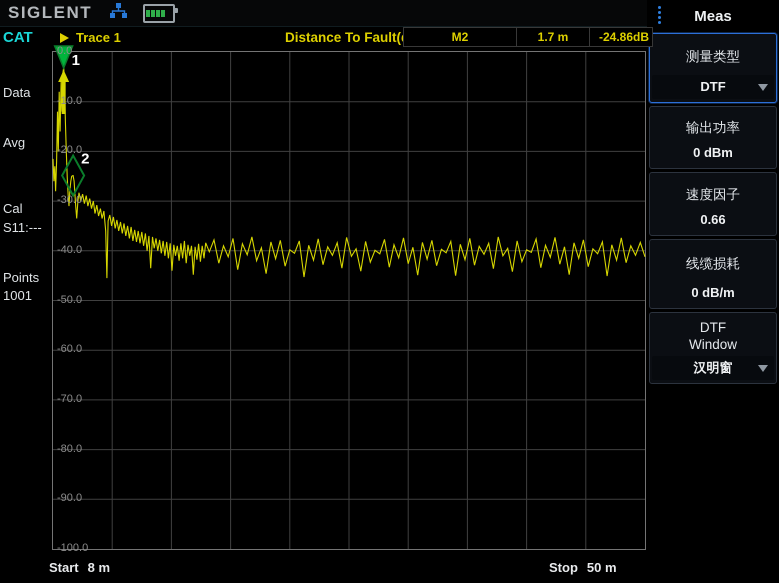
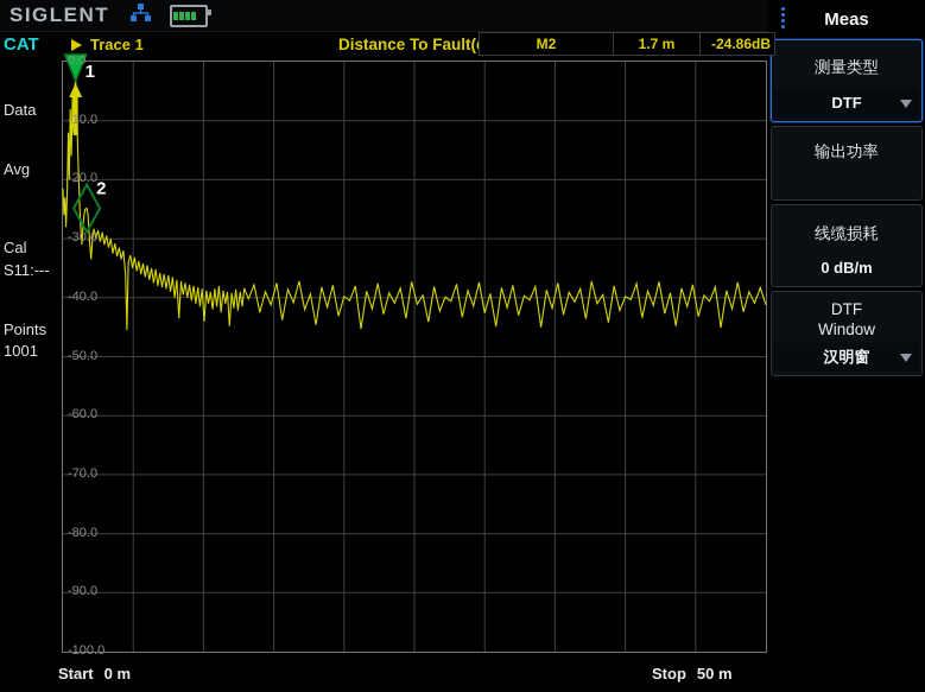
  SIGLENT
  CAT
  Trace 1
  Distance To Fault(
  M2	1.7 m	-24.86dB
  Data
  Avg
  Cal
  S11:---
  Points
  1001
  0.0
  -10.0
  -20.0
  -30.0
  -40.0
  -50.0
  -60.0
  -70.0
  -80.0
  -90.0
  -100.0
  1
  2
  Start
- 8 m
+ 0 m
  Stop
  50 m
  Meas
  测量类型
  DTF
  输出功率
- 0 dBm
- 速度因子
- 0.66
  线缆损耗
  0 dB/m
  DTF
  Window
  汉明窗
